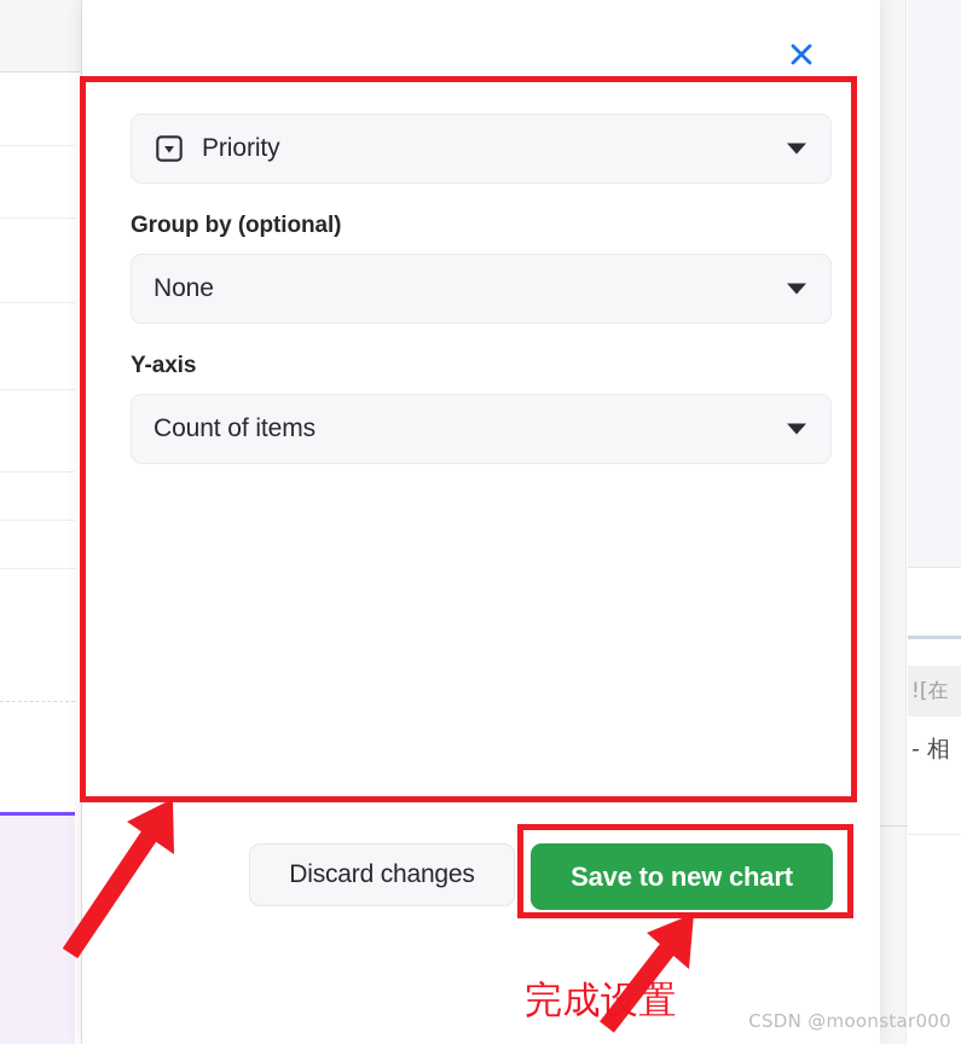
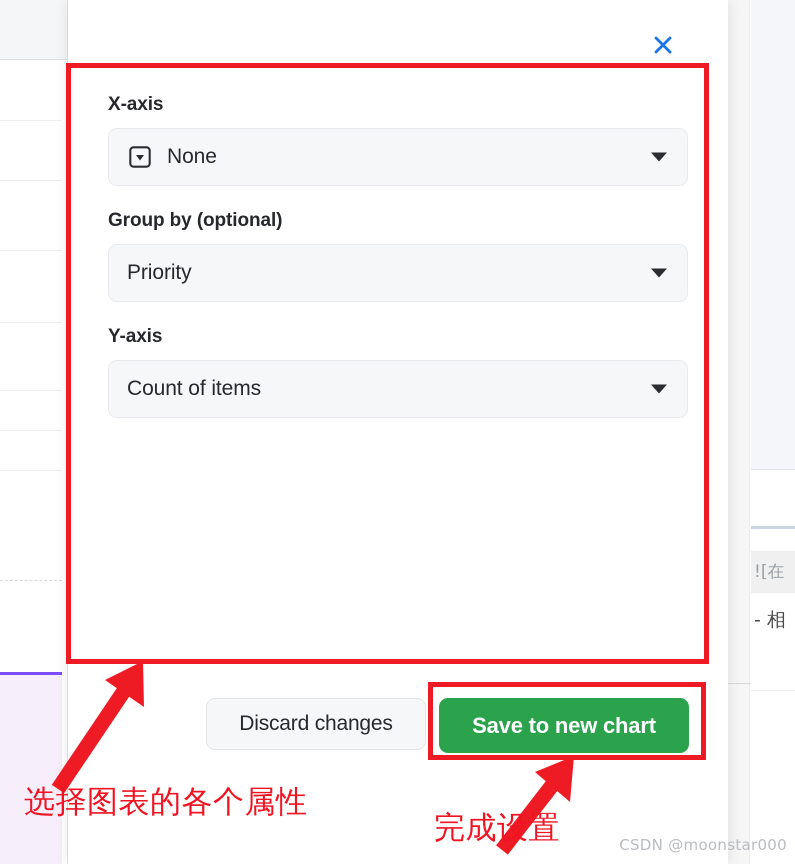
  ![在
  - 相
+ X-axis
- Priority
+ None
  Group by (optional)
- None
+ Priority
  Y-axis
  Count of items
  Discard changes
  Save to new chart
+ 选择图表的各个属性
  完成设置
  CSDN @moonstar000
